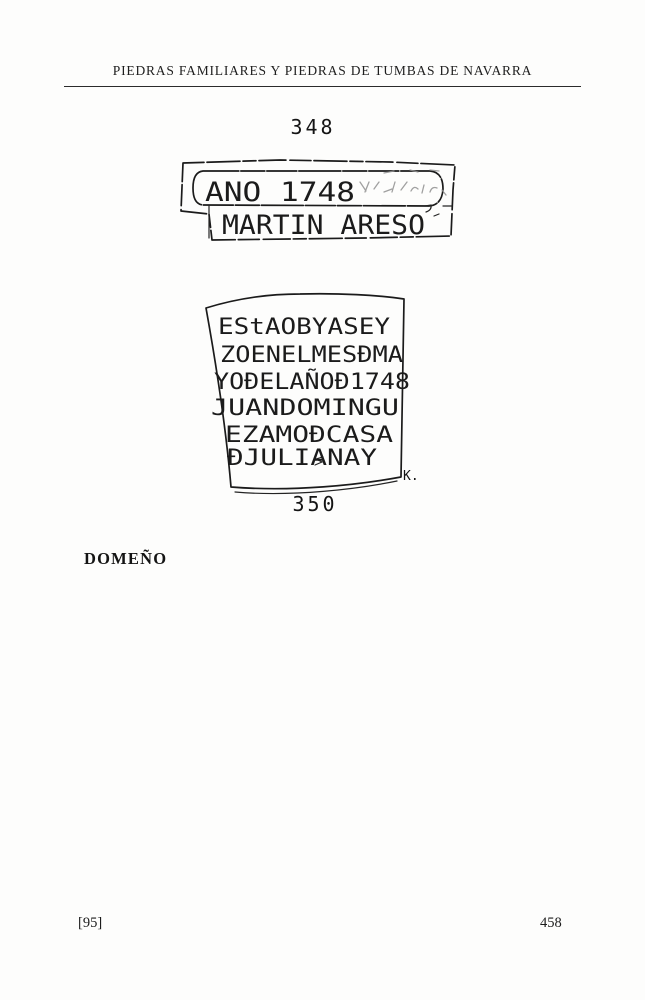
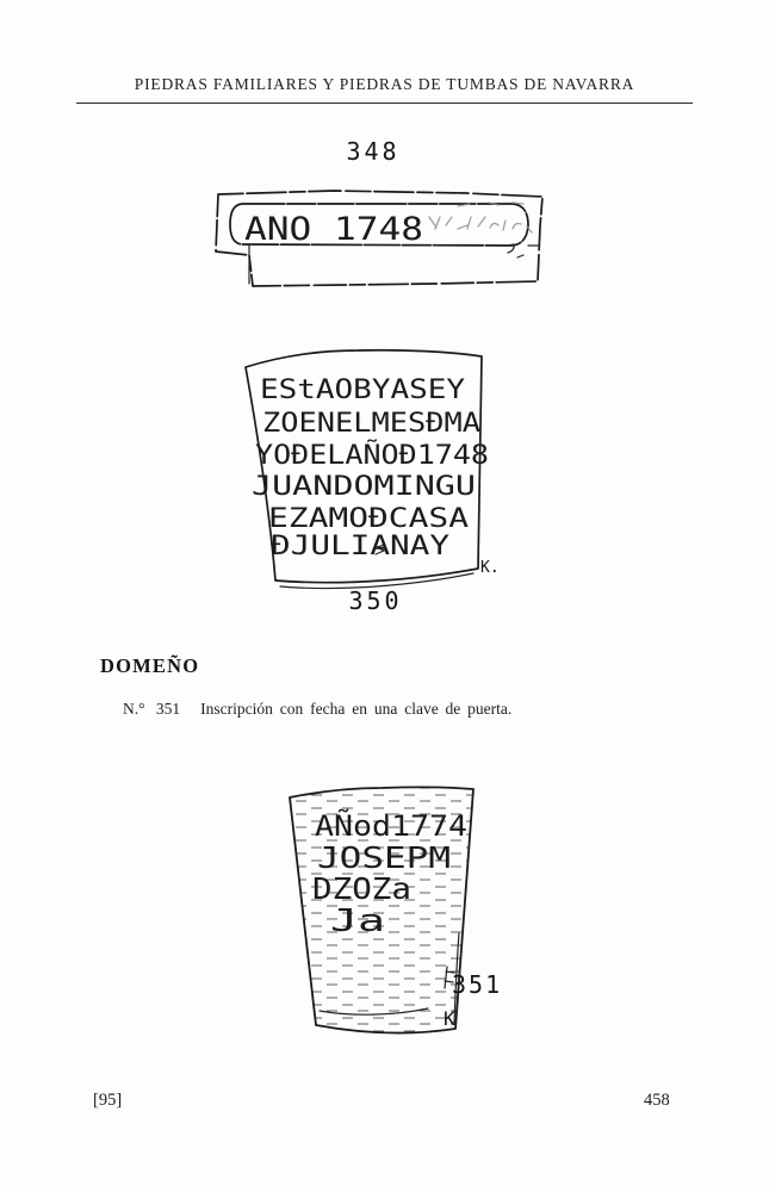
  PIEDRAS FAMILIARES Y PIEDRAS DE TUMBAS DE NAVARRA
  348
  ANO 1748
- MARTIN ARESO
  EStAOBYASEY
  ZOENELMESÐMA
  YOÐELAÑOÐ1748
  JUANDOMINGU
  EZAMOÐCASA
  ÐJULIANAY
  K.
  350
  DOMEÑO
+ N.° 351
+ Inscripción con fecha en una clave de puerta.
+ AÑod1774
+ JOSEPM
+ DZOZa
+ Ja
+ 351
+ K
  [95]
  458
